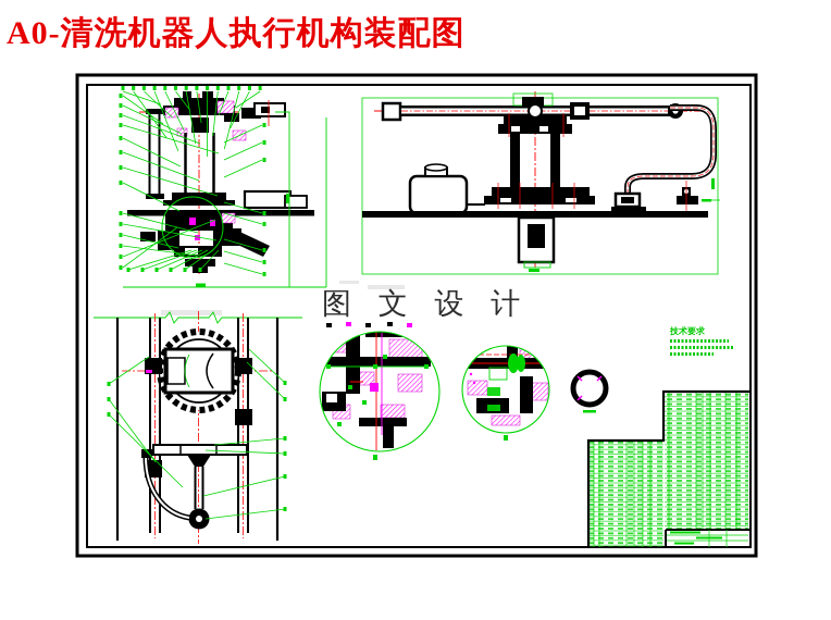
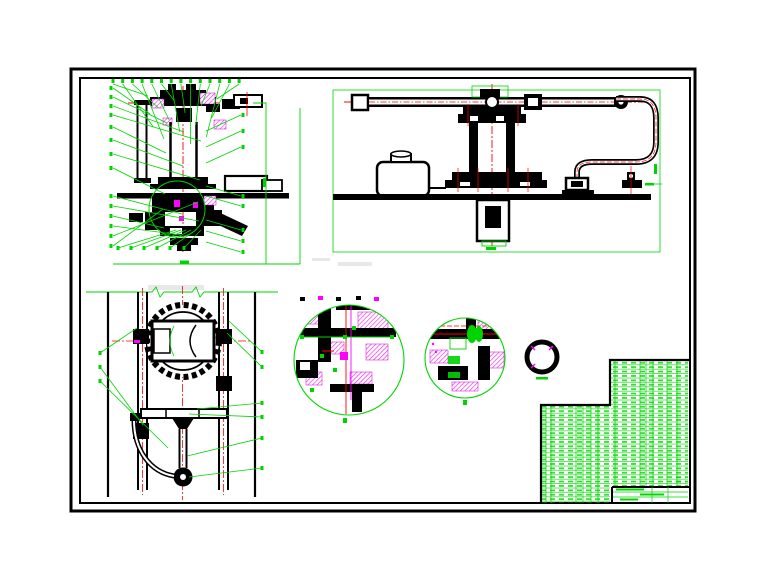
- A0-清洗机器人执行机构装配图
- 图 文 设 计
- 技术要求
